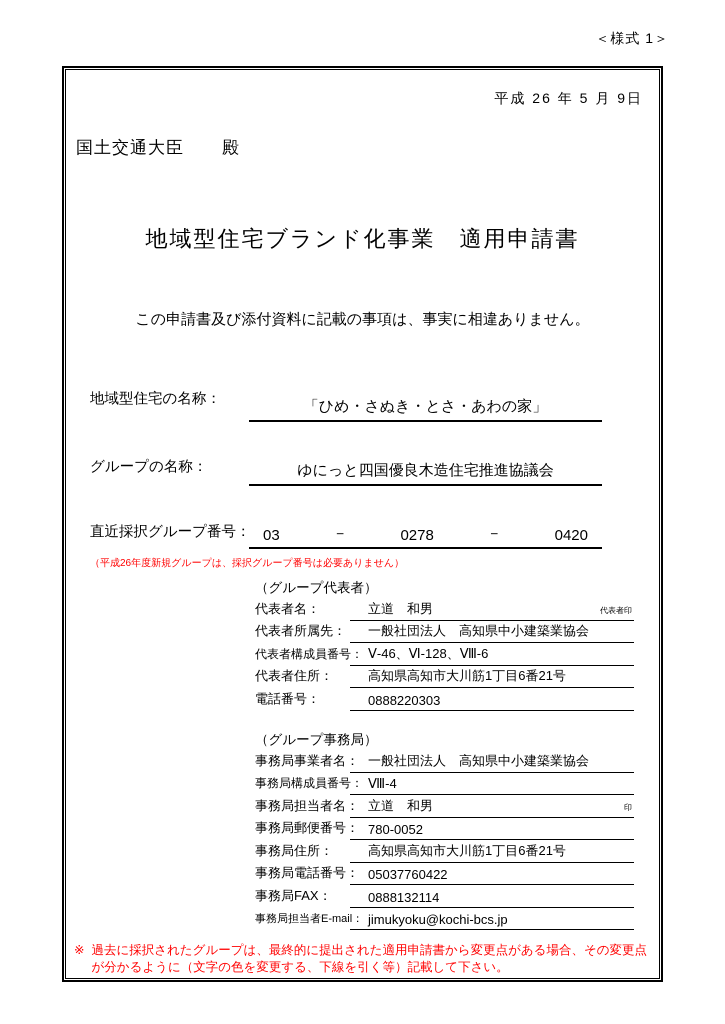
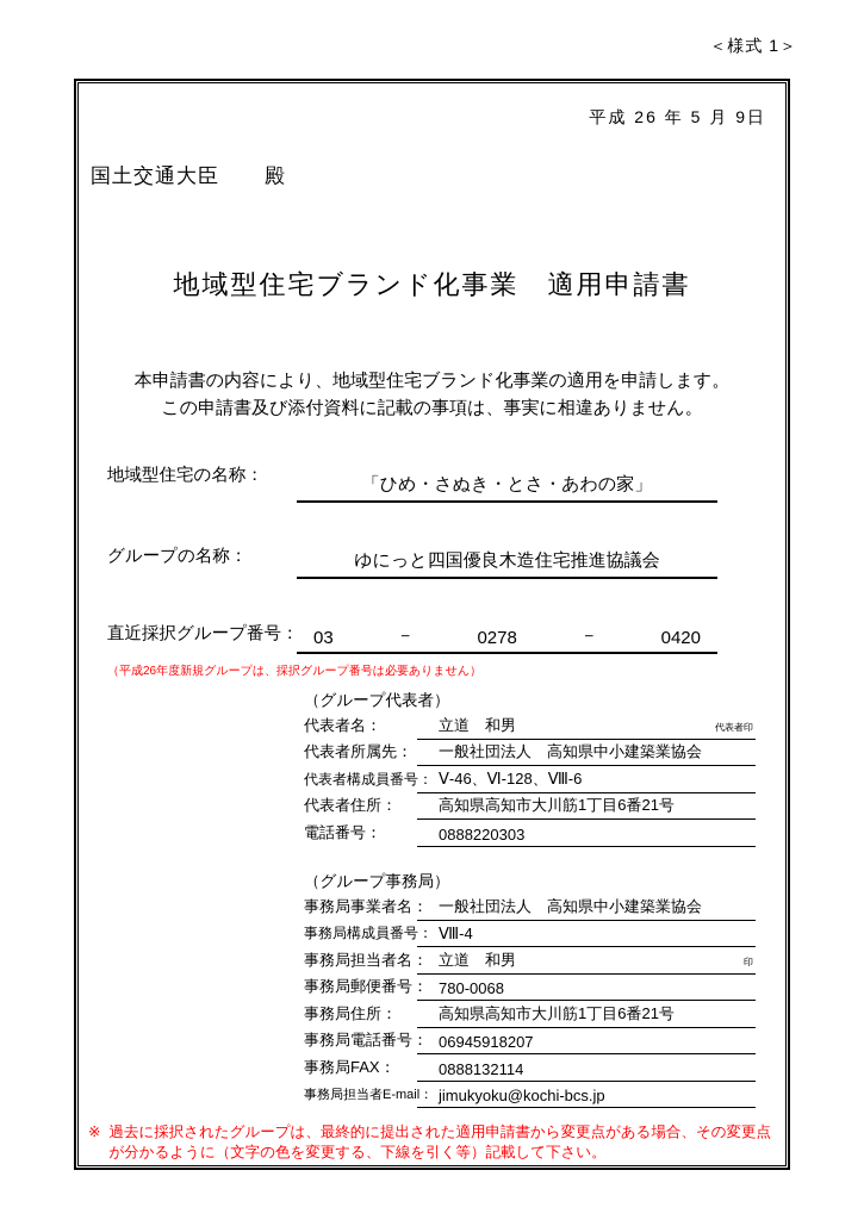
  ＜様式 1＞
  平成 26 年 5 月 9日
  国土交通大臣 殿
  地域型住宅ブランド化事業 適用申請書
+ 本申請書の内容により、地域型住宅ブランド化事業の適用を申請します。
  この申請書及び添付資料に記載の事項は、事実に相違ありません。
  地域型住宅の名称：
  「ひめ・さぬき・とさ・あわの家」
  グループの名称：
  ゆにっと四国優良木造住宅推進協議会
  直近採択グループ番号：
  03
  －
  0278
  －
  0420
  （平成26年度新規グループは、採択グループ番号は必要ありません）
  （グループ代表者）
  代表者名：
  立道 和男
  代表者印
  代表者所属先：
  一般社団法人 高知県中小建築業協会
  代表者構成員番号
  Ⅴ-46、Ⅵ-128、Ⅷ-6
  代表者住所：
  高知県高知市大川筋1丁目6番21号
  電話番号：
  0888220303
  （グループ事務局）
  事務局事業者名
  一般社団法人 高知県中小建築業協会
  事務局構成員番号
  Ⅷ-4
  事務局担当者名
  立道 和男
  印
  事務局郵便番号
- 780-0052
+ 780-0068
  事務局住所：
  高知県高知市大川筋1丁目6番21号
  事務局電話番号
- 05037760422
+ 06945918207
  事務局FAX：
  0888132114
  事務局担当者E-mai
  jimukyoku@kochi-bcs.jp
  ※
  過去に採択されたグループは、最終的に提出された適用申請書から変更点がある場合、その変更点が分かるように（文字の色を変更する、下線を引く等）記載して下さい。
